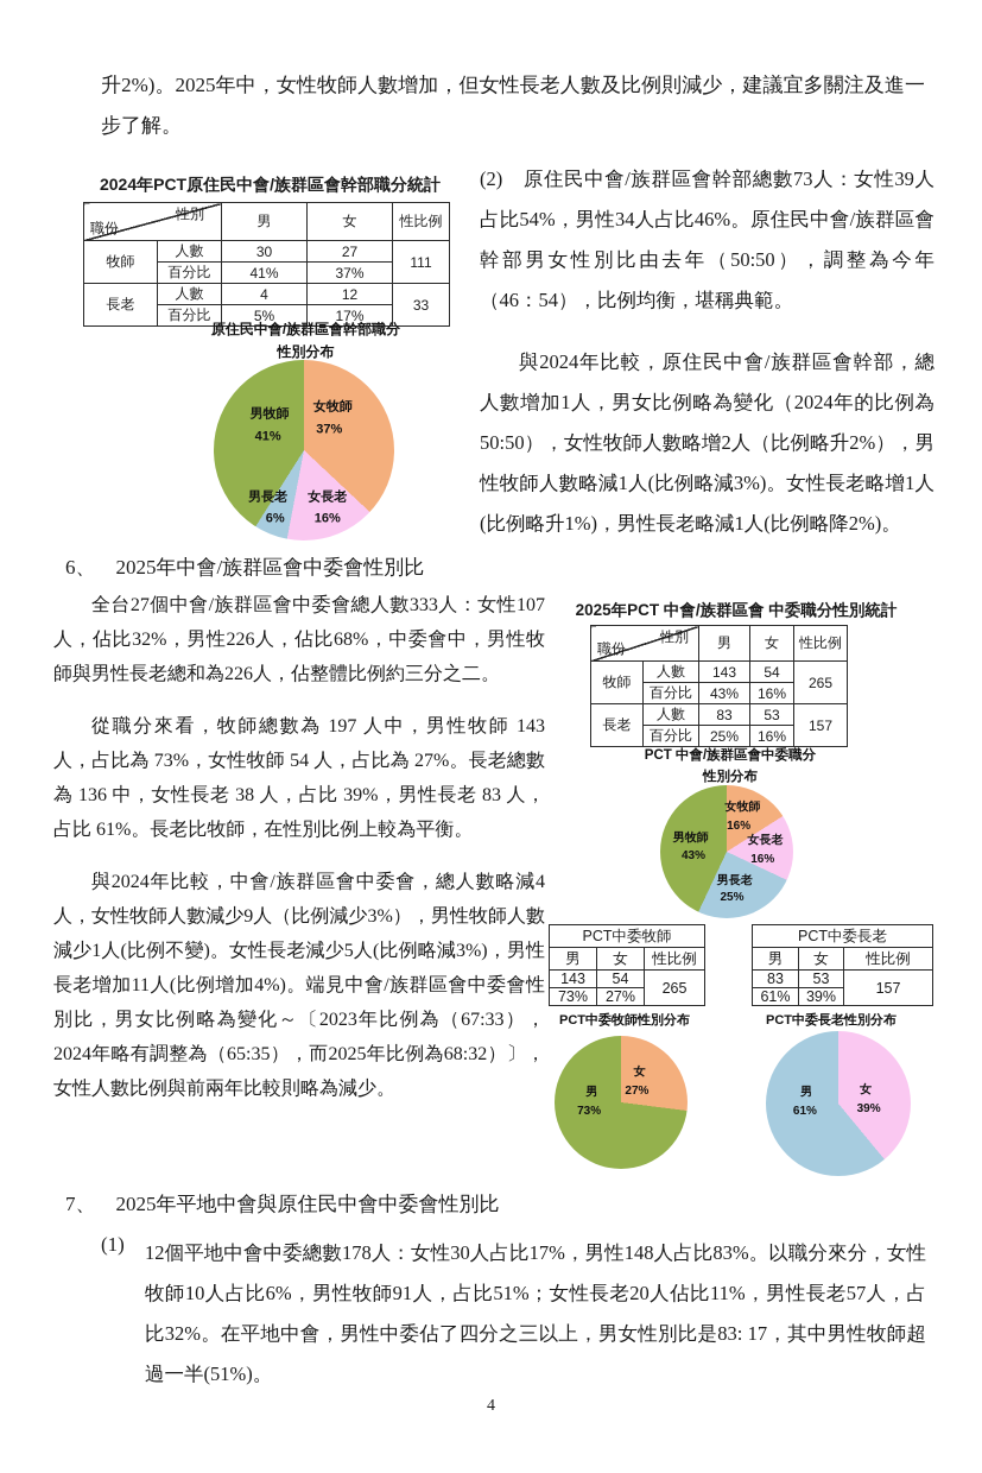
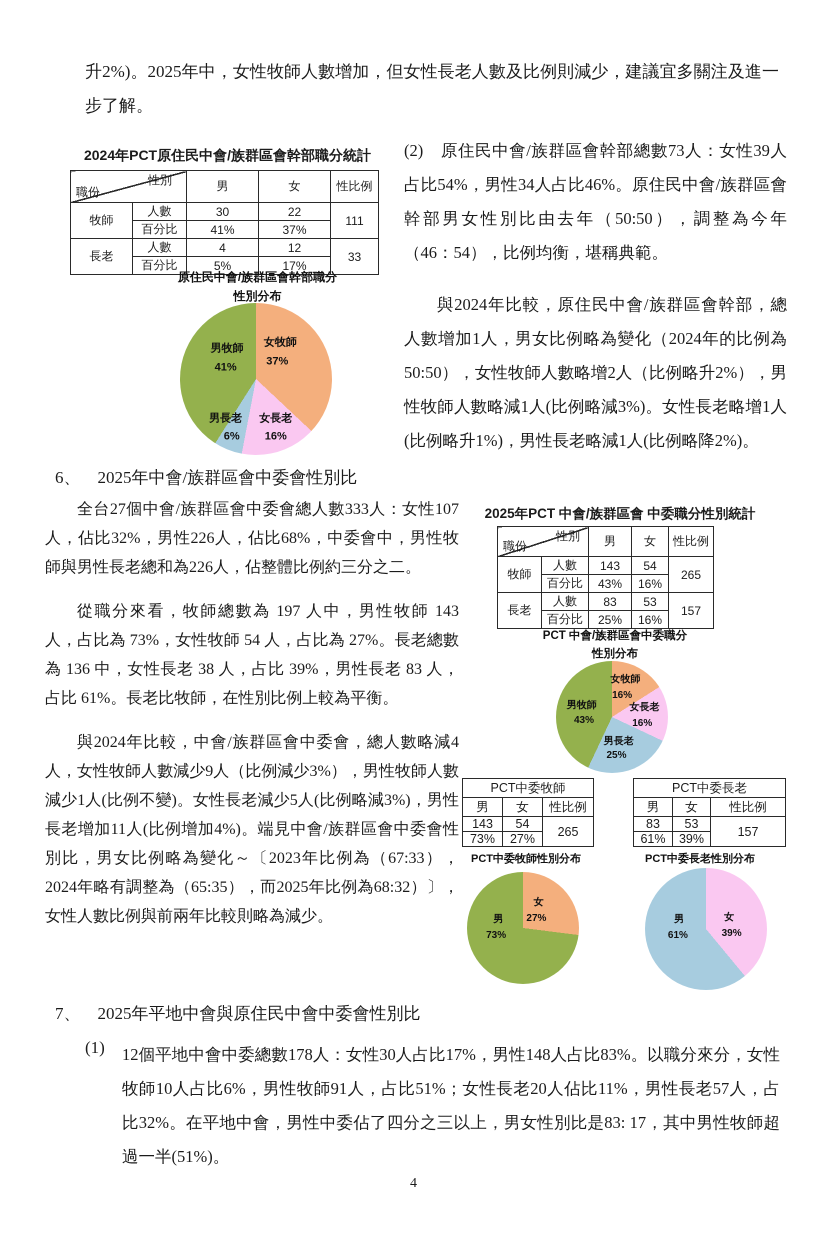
  升2%)。2025年中，女性牧師人數增加，但女性長老人數及比例則減少，建議宜多關注及進一步了解。
  2024年PCT原住民中會/族群區會幹部職分統計
  性別 職份	男	女	性比例
- 牧師	人數	30	27	111
+ 牧師	人數	30	22	111
  百分比	41%	37%
  長老	人數	4	12	33
  百分比	5%	17%
  原住民中會/族群區會幹部職分
  性別分布
  女牧師
  37%
  男牧師
  41%
  男長老
  6%
  女長老
  16%
  (2) 原住民中會/族群區會幹部總數73人：女性39人占比54%，男性34人占比46%。原住民中會/族群區會幹部男女性別比由去年（50:50），調整為今年（46：54），比例均衡，堪稱典範。
  與2024年比較，原住民中會/族群區會幹部，總人數增加1人，男女比例略為變化（2024年的比例為50:50），女性牧師人數略增2人（比例略升2%），男性牧師人數略減1人(比例略減3%)。女性長老略增1人(比例略升1%)，男性長老略減1人(比例略降2%)。
  6、 2025年中會/族群區會中委會性別比
  全台27個中會/族群區會中委會總人數333人：女性107人，佔比32%，男性226人，佔比68%，中委會中，男性牧師與男性長老總和為226人，佔整體比例約三分之二。
  從職分來看，牧師總數為 197 人中，男性牧師 143 人，占比為 73%，女性牧師 54 人，占比為 27%。長老總數為 136 中，女性長老 38 人，占比 39%，男性長老 83 人，占比 61%。長老比牧師，在性別比例上較為平衡。
  與2024年比較，中會/族群區會中委會，總人數略減4人，女性牧師人數減少9人（比例減少3%），男性牧師人數減少1人(比例不變)。女性長老減少5人(比例略減3%)，男性長老增加11人(比例增加4%)。端見中會/族群區會中委會性別比，男女比例略為變化～〔2023年比例為（67:33）， 2024年略有調整為（65:35），而2025年比例為68:32）〕，女性人數比例與前兩年比較則略為減少。
  2025年PCT 中會/族群區會 中委職分性別統計
  性別 職份	男	女	性比例
  牧師	人數	143	54	265
  百分比	43%	16%
  長老	人數	83	53	157
  百分比	25%	16%
  PCT 中會/族群區會中委職分
  性別分布
  女牧師
  16%
  女長老
  16%
  男長老
  25%
  男牧師
  43%
  PCT中委牧師
  男	女	性比例
  143	54	265
  73%	27%
  PCT中委長老
  男	女	性比例
  83	53	157
  61%	39%
  PCT中委牧師性別分布
  PCT中委長老性別分布
  女
  27%
  男
  73%
  女
  39%
  男
  61%
  7、 2025年平地中會與原住民中會中委會性別比
  (1)
  12個平地中會中委總數178人：女性30人占比17%，男性148人占比83%。以職分來分，女性牧師10人占比6%，男性牧師91人，占比51%；女性長老20人佔比11%，男性長老57人，占比32%。在平地中會，男性中委佔了四分之三以上，男女性別比是83: 17，其中男性牧師超過一半(51%)。
  4
